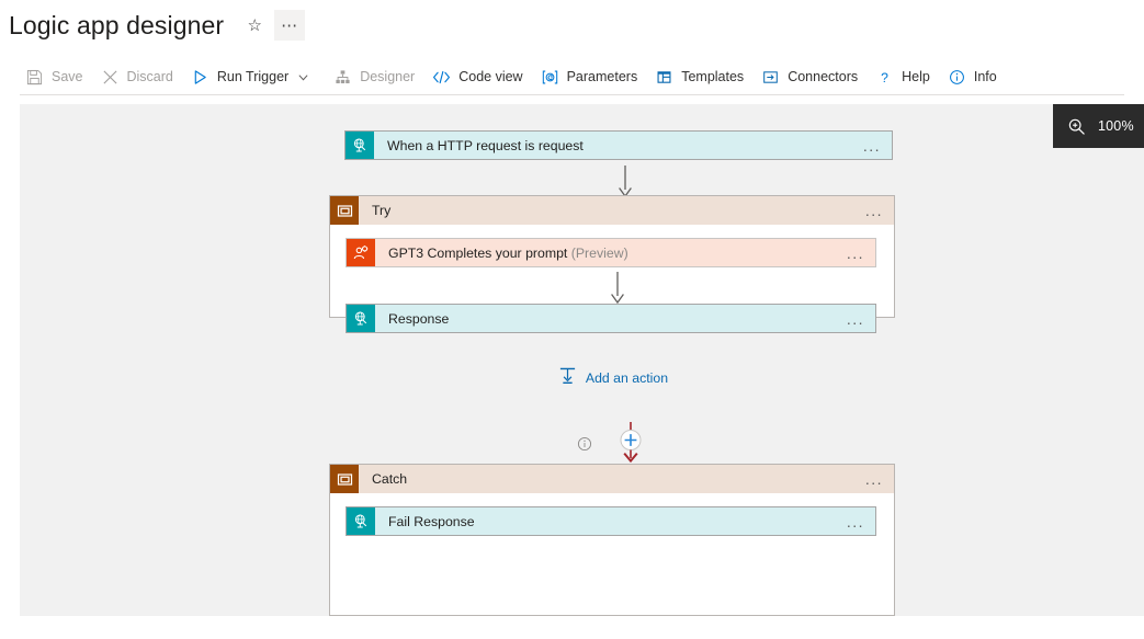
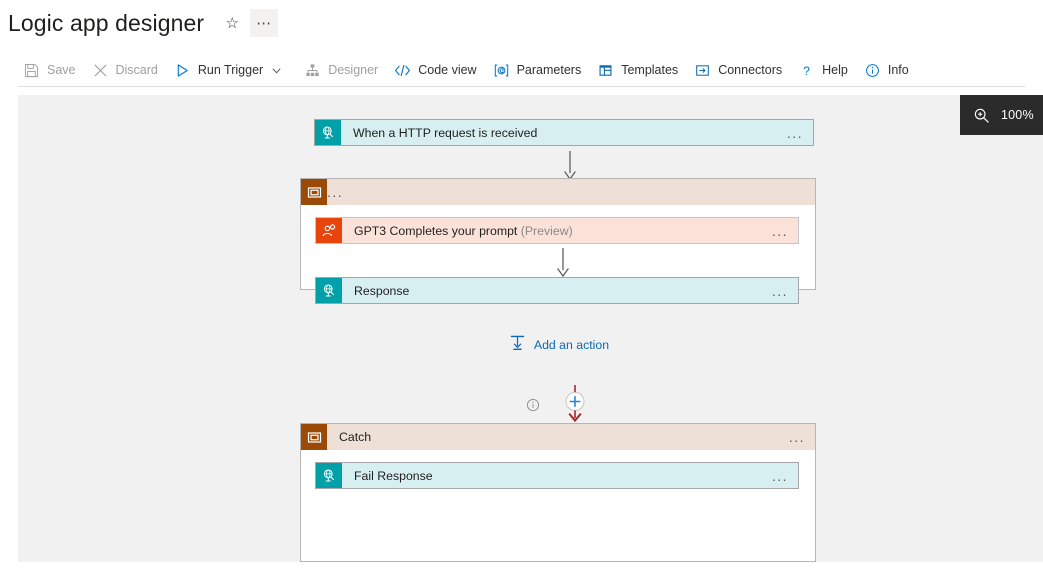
  Logic app designer
  ☆
  ⋯
  Save
  Discard
  Run Trigger
  Designer
  Code view
  Parameters
  Templates
  Connectors
  ?
  Help
  Info
  100%
- When a HTTP request is request
+ When a HTTP request is received
  ...
- Try
  ...
  GPT3 Completes your prompt (Preview)
  ...
  Response
  ...
  Add an action
  Catch
  ...
  Fail Response
  ...
